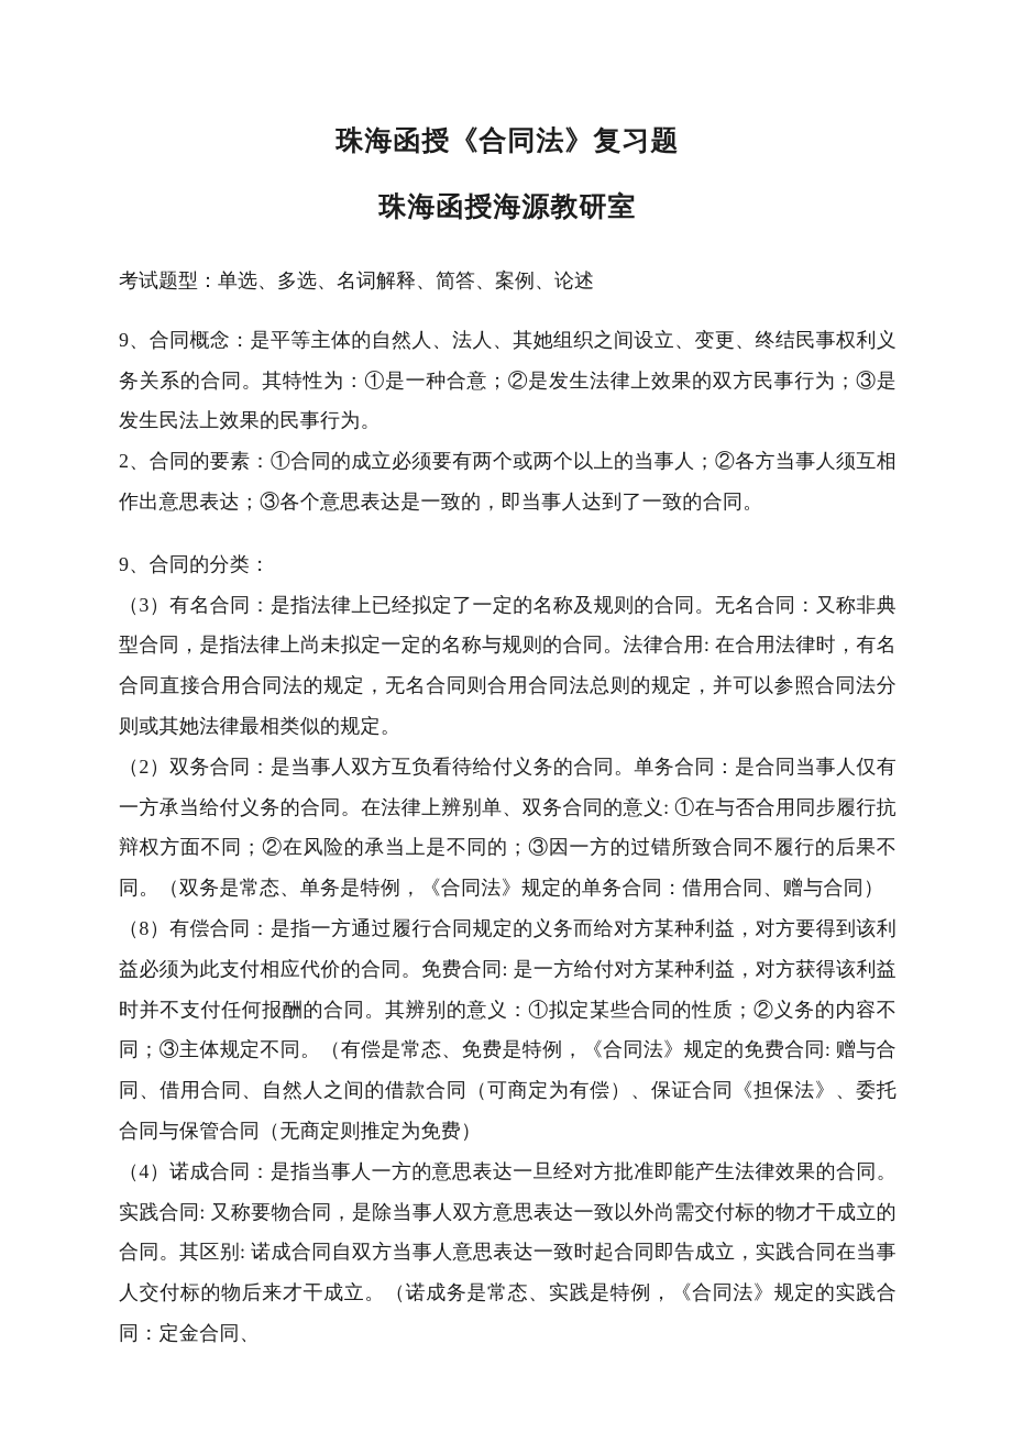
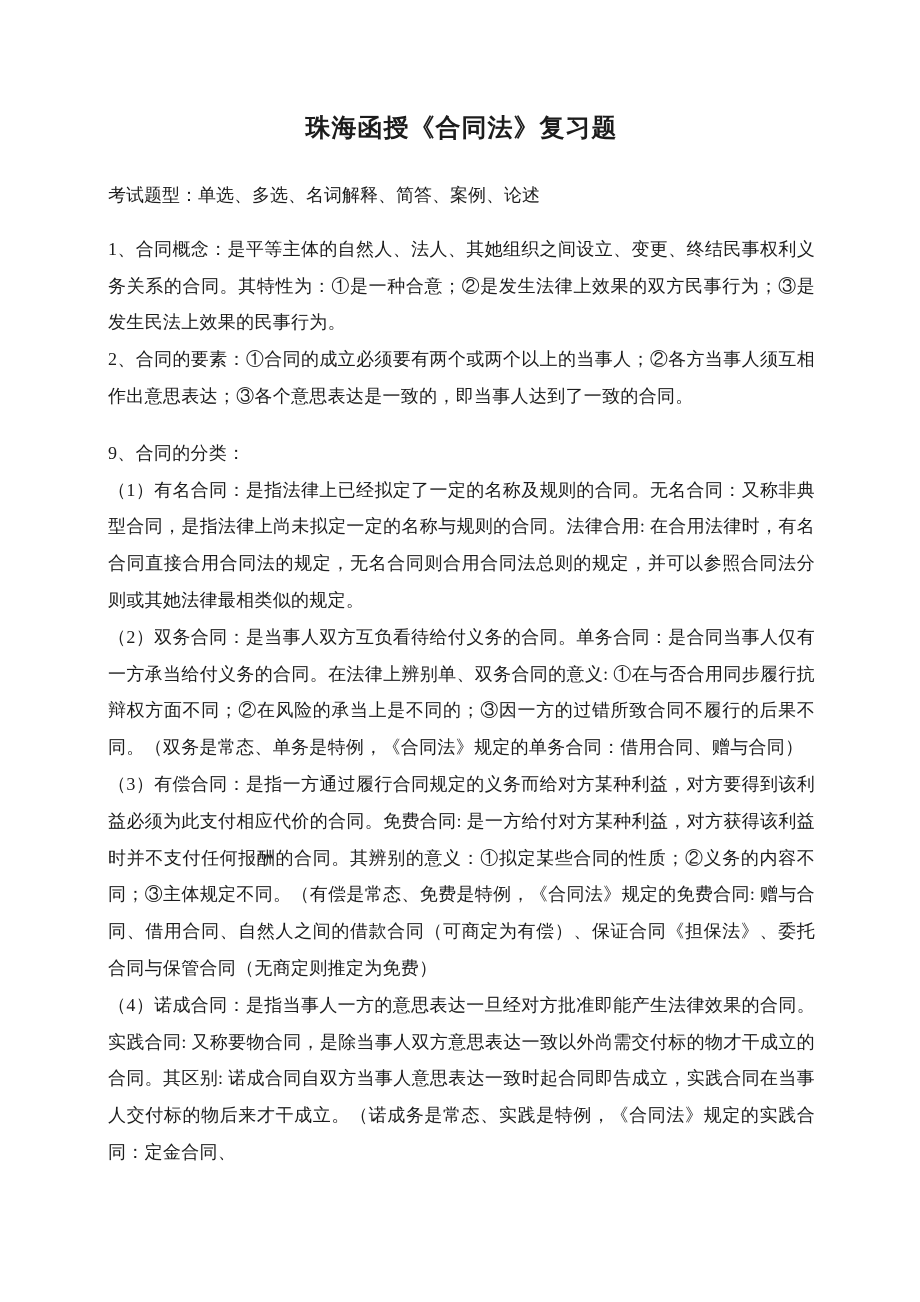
  珠海函授《合同法》复习题
- 珠海函授海源教研室
  考试题型：单选、多选、名词解释、简答、案例、论述
- 9、合同概念：是平等主体的自然人、法人、其她组织之间设立、变更、终结民事权利义务关系的合同。其特性为：①是一种合意；②是发生法律上效果的双方民事行为；③是发生民法上效果的民事行为。
+ 1、合同概念：是平等主体的自然人、法人、其她组织之间设立、变更、终结民事权利义务关系的合同。其特性为：①是一种合意；②是发生法律上效果的双方民事行为；③是发生民法上效果的民事行为。
  2、合同的要素：①合同的成立必须要有两个或两个以上的当事人；②各方当事人须互相作出意思表达；③各个意思表达是一致的，即当事人达到了一致的合同。
  9、合同的分类：
- （3）有名合同：是指法律上已经拟定了一定的名称及规则的合同。无名合同：又称非典型合同，是指法律上尚未拟定一定的名称与规则的合同。法律合用: 在合用法律时，有名合同直接合用合同法的规定，无名合同则合用合同法总则的规定，并可以参照合同法分则或其她法律最相类似的规定。
+ （1）有名合同：是指法律上已经拟定了一定的名称及规则的合同。无名合同：又称非典型合同，是指法律上尚未拟定一定的名称与规则的合同。法律合用: 在合用法律时，有名合同直接合用合同法的规定，无名合同则合用合同法总则的规定，并可以参照合同法分则或其她法律最相类似的规定。
  （2）双务合同：是当事人双方互负看待给付义务的合同。单务合同：是合同当事人仅有一方承当给付义务的合同。在法律上辨别单、双务合同的意义: ①在与否合用同步履行抗辩权方面不同；②在风险的承当上是不同的；③因一方的过错所致合同不履行的后果不同。（双务是常态、单务是特例，《合同法》规定的单务合同：借用合同、赠与合同）
- （8）有偿合同：是指一方通过履行合同规定的义务而给对方某种利益，对方要得到该利益必须为此支付相应代价的合同。免费合同: 是一方给付对方某种利益，对方获得该利益时并不支付任何报酬的合同。其辨别的意义：①拟定某些合同的性质；②义务的内容不同；③主体规定不同。（有偿是常态、免费是特例，《合同法》规定的免费合同: 赠与合同、借用合同、自然人之间的借款合同（可商定为有偿）、保证合同《担保法》、委托合同与保管合同（无商定则推定为免费）
+ （3）有偿合同：是指一方通过履行合同规定的义务而给对方某种利益，对方要得到该利益必须为此支付相应代价的合同。免费合同: 是一方给付对方某种利益，对方获得该利益时并不支付任何报酬的合同。其辨别的意义：①拟定某些合同的性质；②义务的内容不同；③主体规定不同。（有偿是常态、免费是特例，《合同法》规定的免费合同: 赠与合同、借用合同、自然人之间的借款合同（可商定为有偿）、保证合同《担保法》、委托合同与保管合同（无商定则推定为免费）
  （4）诺成合同：是指当事人一方的意思表达一旦经对方批准即能产生法律效果的合同。实践合同: 又称要物合同，是除当事人双方意思表达一致以外尚需交付标的物才干成立的合同。其区别: 诺成合同自双方当事人意思表达一致时起合同即告成立，实践合同在当事人交付标的物后来才干成立。（诺成务是常态、实践是特例，《合同法》规定的实践合同：定金合同、
